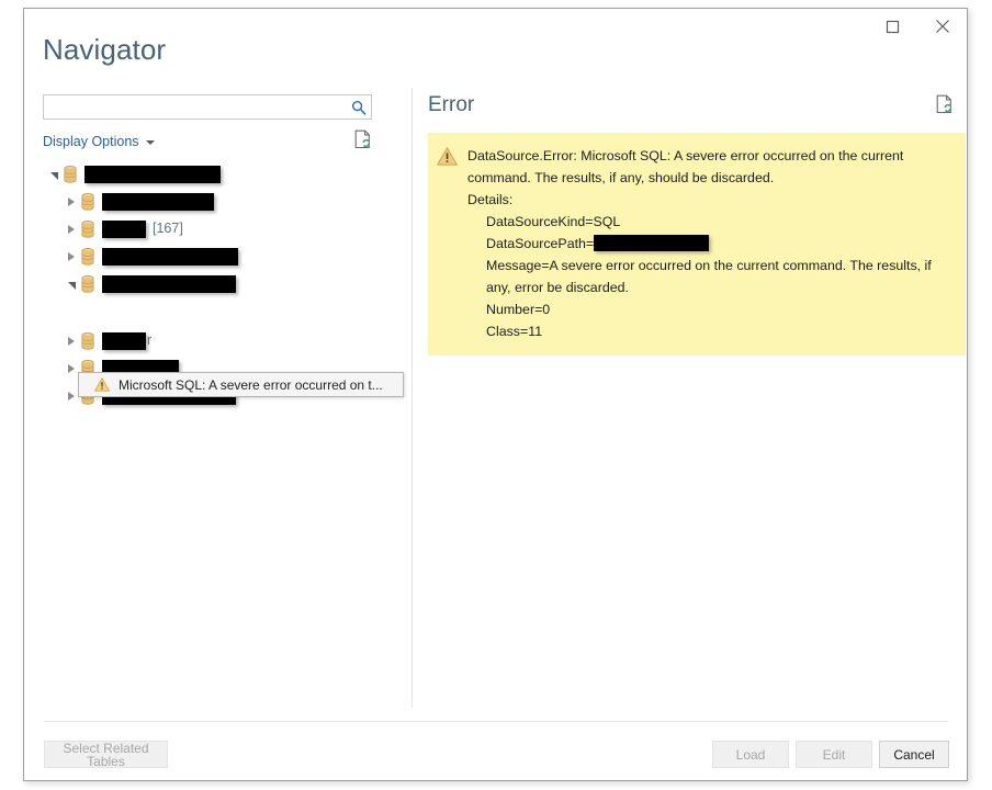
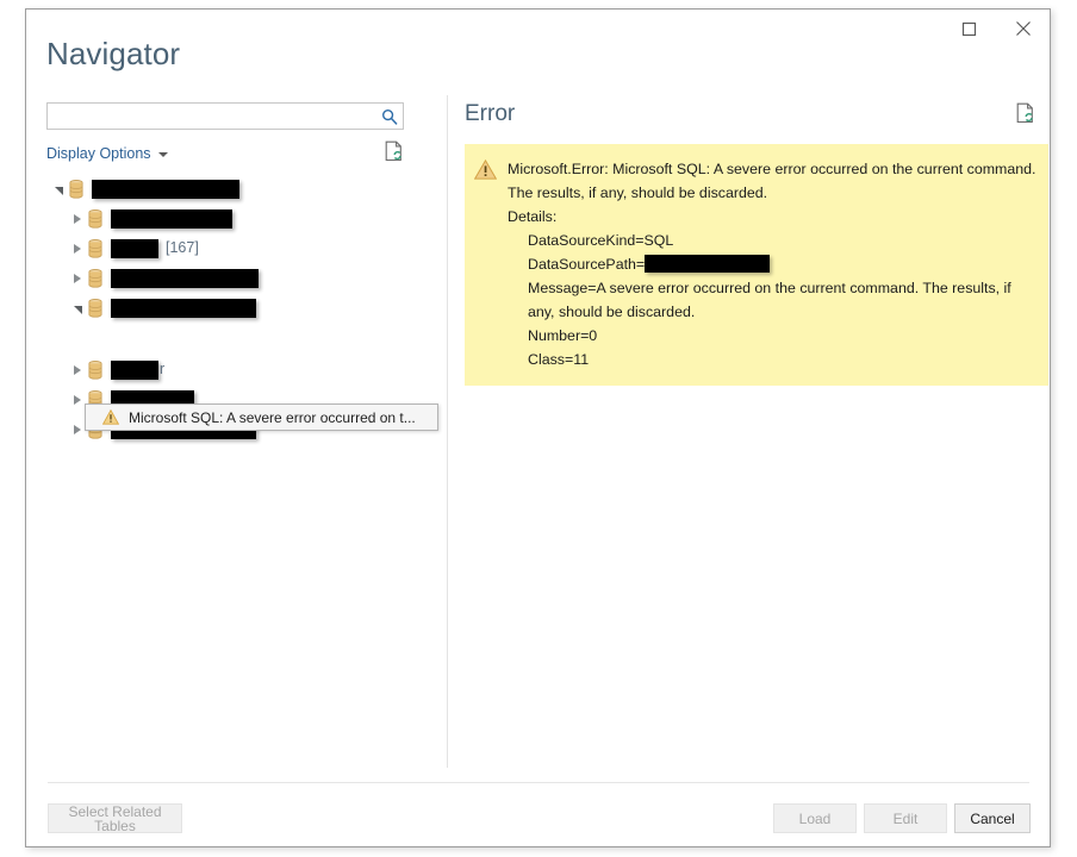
  Navigator
  Display Options
  [167]
  r
  Microsoft SQL: A severe error occurred on t...
  Error
- DataSource.Error: Microsoft SQL: A severe error occurred on the current command. The results, if any, should be discarded.
+ Microsoft.Error: Microsoft SQL: A severe error occurred on the current command. The results, if any, should be discarded.
  Details:
  DataSourceKind=SQL
  DataSourcePath=
- Message=A severe error occurred on the current command. The results, if any, error be discarded.
+ Message=A severe error occurred on the current command. The results, if any, should be discarded.
  Number=0
  Class=11
  Select Related Tables
  Load
  Edit
  Cancel
